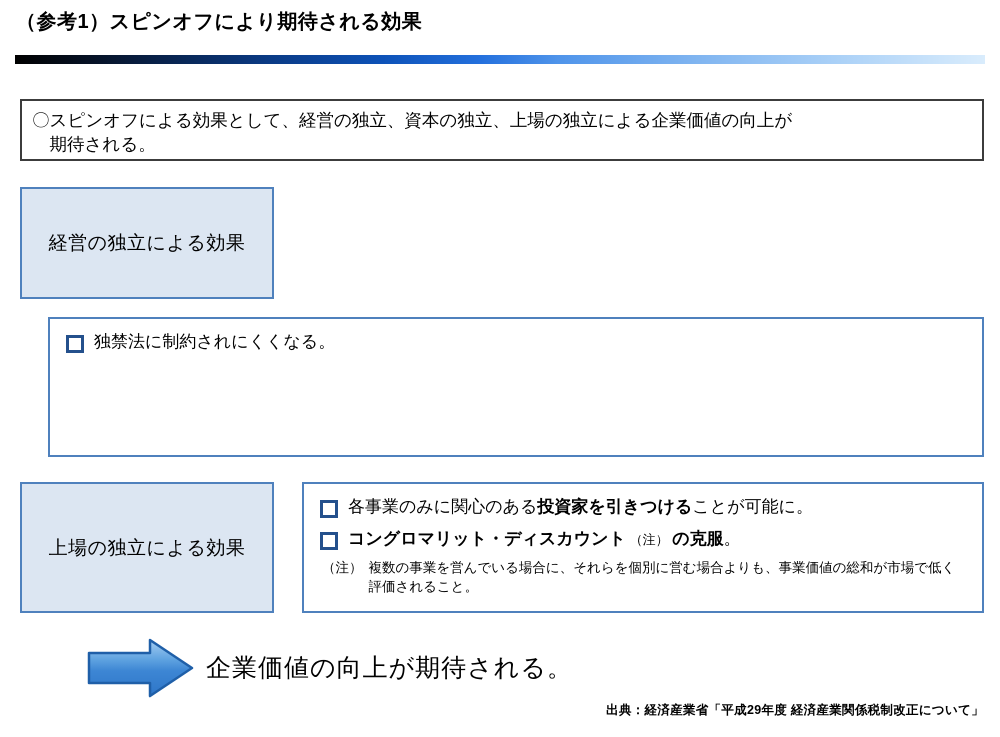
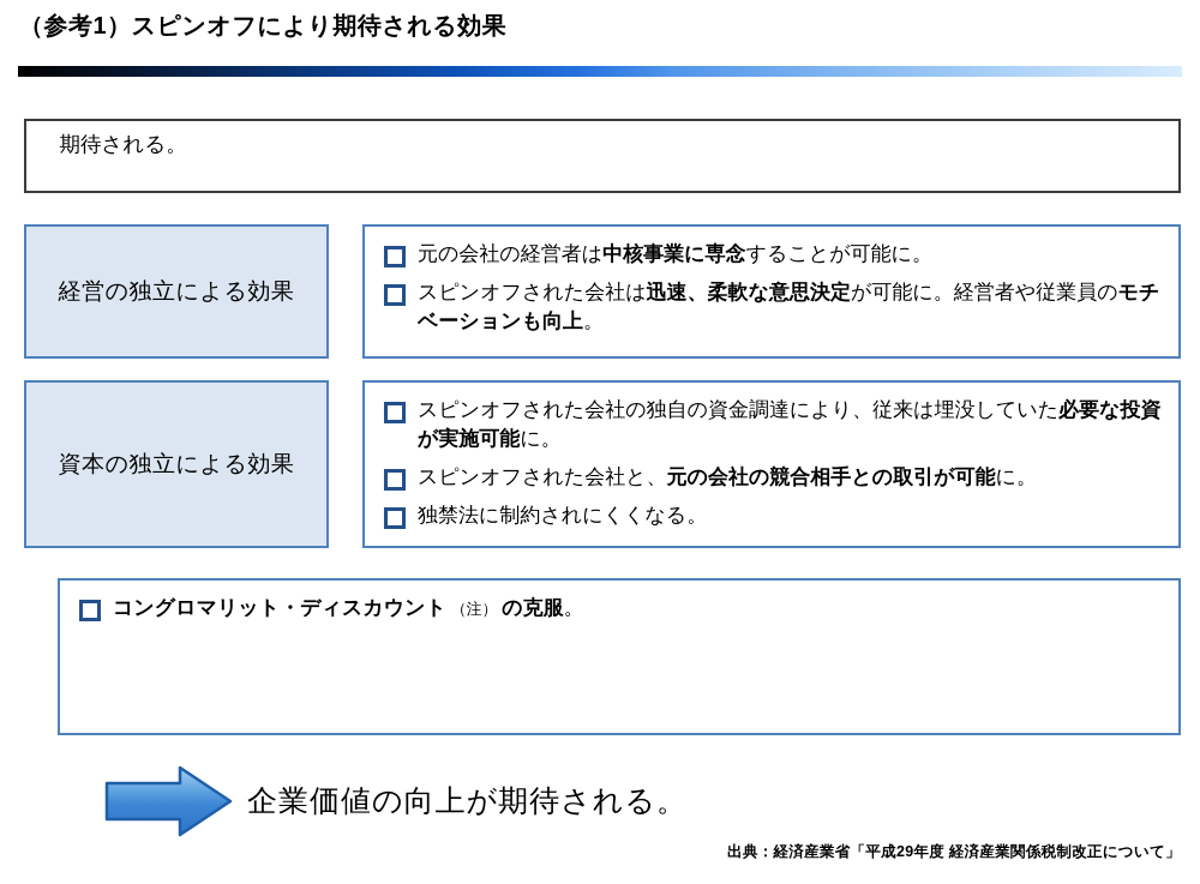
  （参考1）スピンオフにより期待される効果
- 〇スピンオフによる効果として、経営の独立、資本の独立、上場の独立による企業価値の向上が
  期待される。
  経営の独立による効果
+ 元の会社の経営者は中核事業に専念することが可能に。
+ スピンオフされた会社は迅速、柔軟な意思決定が可能に。経営者や従業員のモチベーションも向上。
+ 資本の独立による効果
+ スピンオフされた会社の独自の資金調達により、従来は埋没していた必要な投資が実施可能に。
+ スピンオフされた会社と、元の会社の競合相手との取引が可能に。
  独禁法に制約されにくくなる。
- 上場の独立による効果
- 各事業のみに関心のある投資家を引きつけることが可能に。
  コングロマリット・ディスカウント （注） の克服。
- （注）
- 複数の事業を営んでいる場合に、それらを個別に営む場合よりも、事業価値の総和が市場で低く評価されること。
  企業価値の向上が期待される。
  出典：経済産業省「平成29年度 経済産業関係税制改正について」
